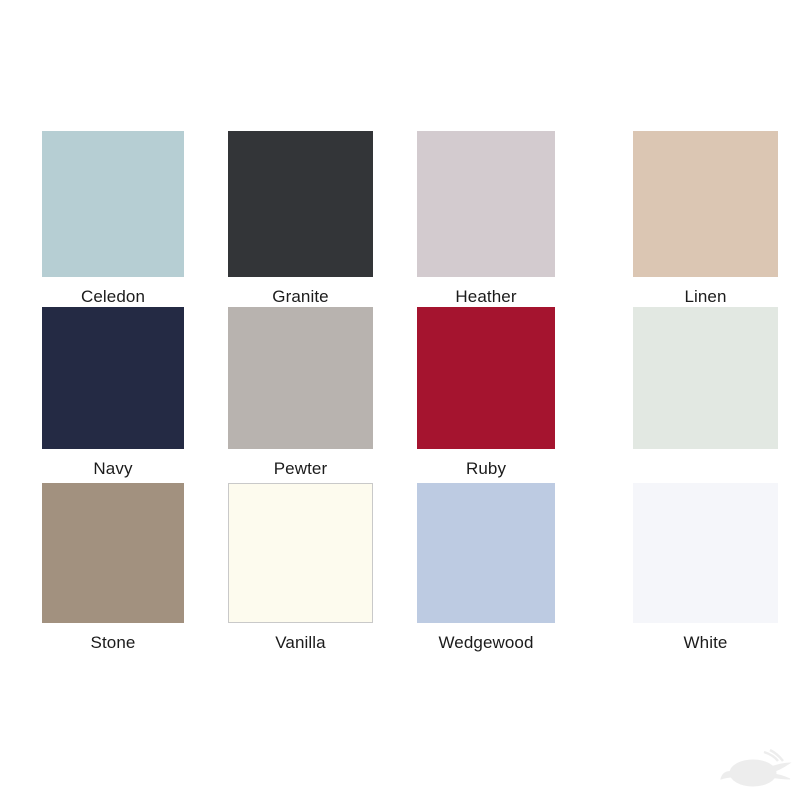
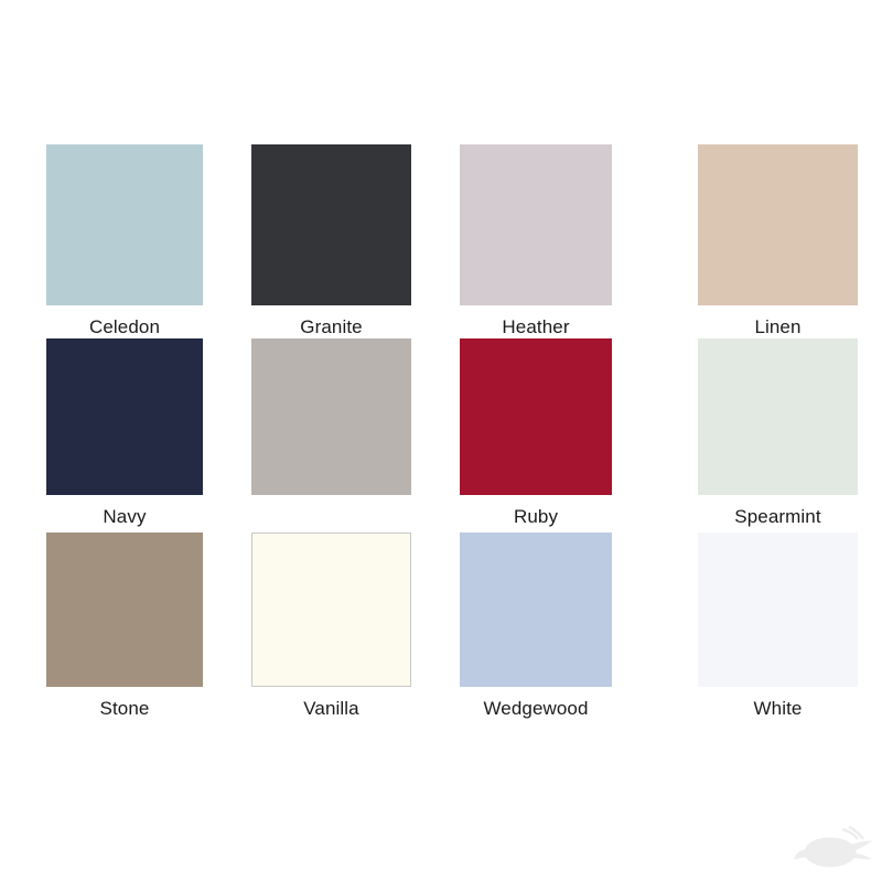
  Celedon
  Granite
  Heather
  Linen
  Navy
- Pewter
  Ruby
+ Spearmint
  Stone
  Vanilla
  Wedgewood
  White
